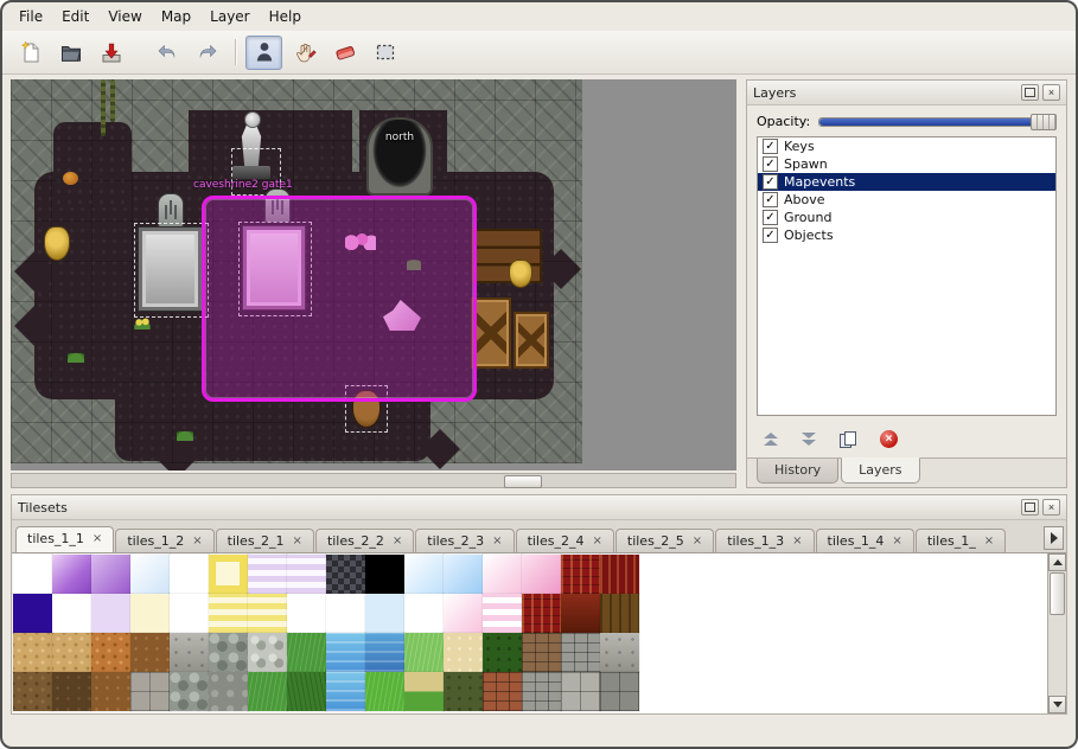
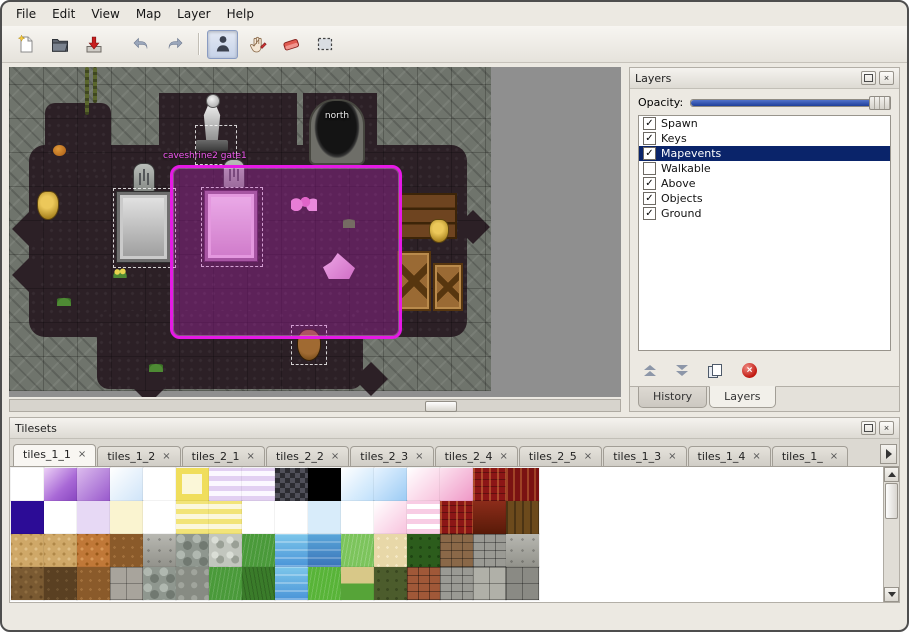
  File
  Edit
  View
  Map
  Layer
  Help
  north
  caveshrine2 gate1
  Layers
  ×
  Opacity:
  ✓
- Keys
+ Spawn
  ✓
- Spawn
+ Keys
  ✓
  Mapevents
+ Walkable
  ✓
  Above
  ✓
- Ground
+ Objects
  ✓
- Objects
+ Ground
  ×
  History
  Layers
  Tilesets
  ×
  tiles_1_1
  ×
  tiles_1_2
  ×
  tiles_2_1
  ×
  tiles_2_2
  ×
  tiles_2_3
  ×
  tiles_2_4
  ×
  tiles_2_5
  ×
  tiles_1_3
  ×
  tiles_1_4
  ×
  tiles_1_
  ×
